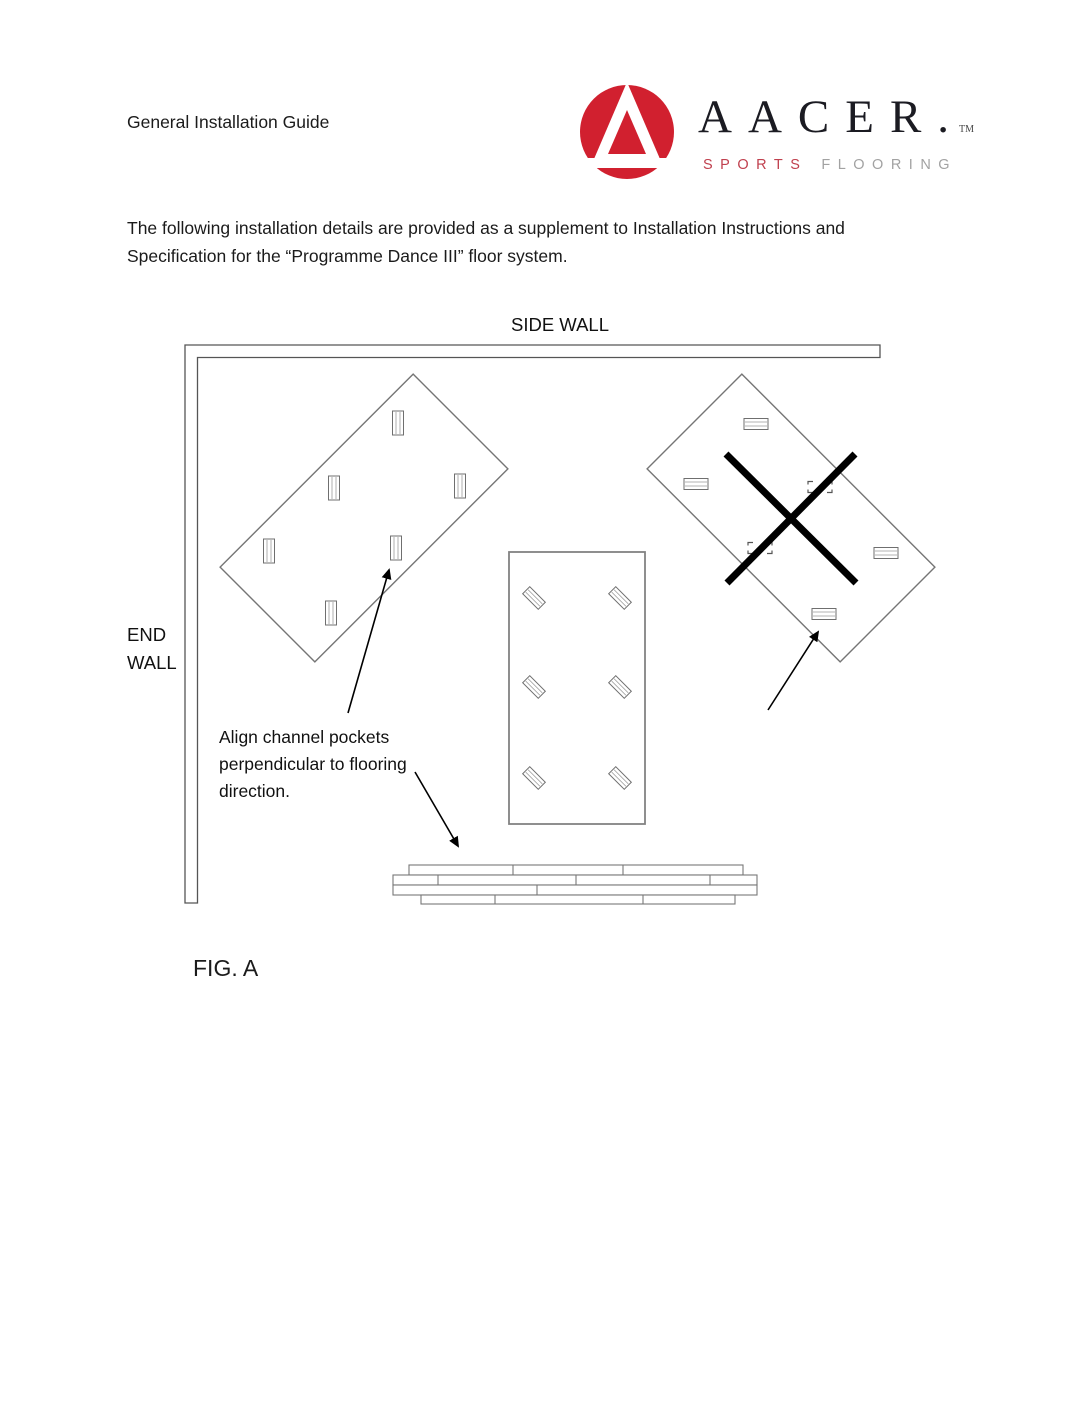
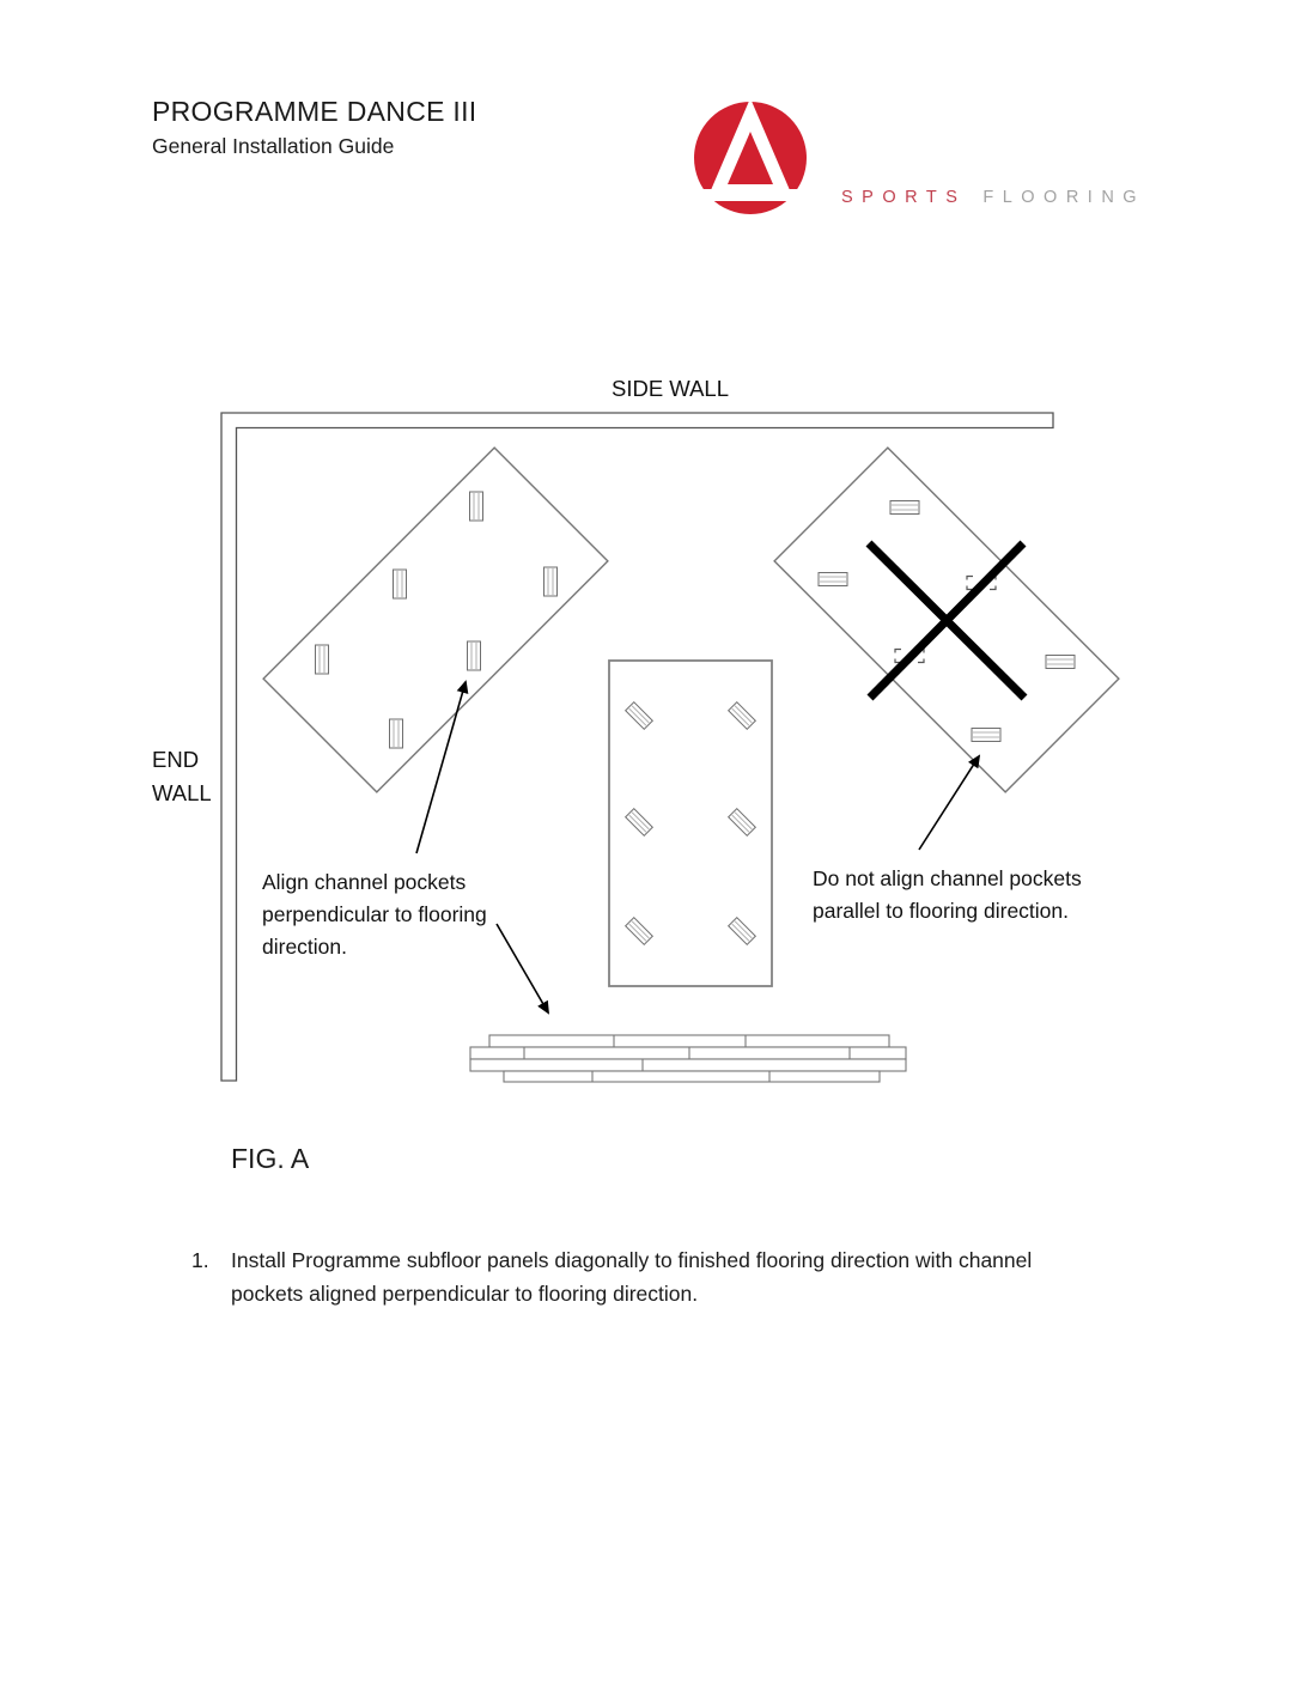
+ PROGRAMME DANCE III
  General Installation Guide
- AACER.TM
  SPORTS FLOORING
- The following installation details are provided as a supplement to Installation Instructions and
- Specification for the “Programme Dance III” floor system.
  SIDE WALL
  END
  WALL
  Align channel pockets
  perpendicular to flooring
  direction.
+ Do not align channel pockets
+ parallel to flooring direction.
  FIG. A
+ 1.
+ Install Programme subfloor panels diagonally to finished flooring direction with channel
+ pockets aligned perpendicular to flooring direction.
